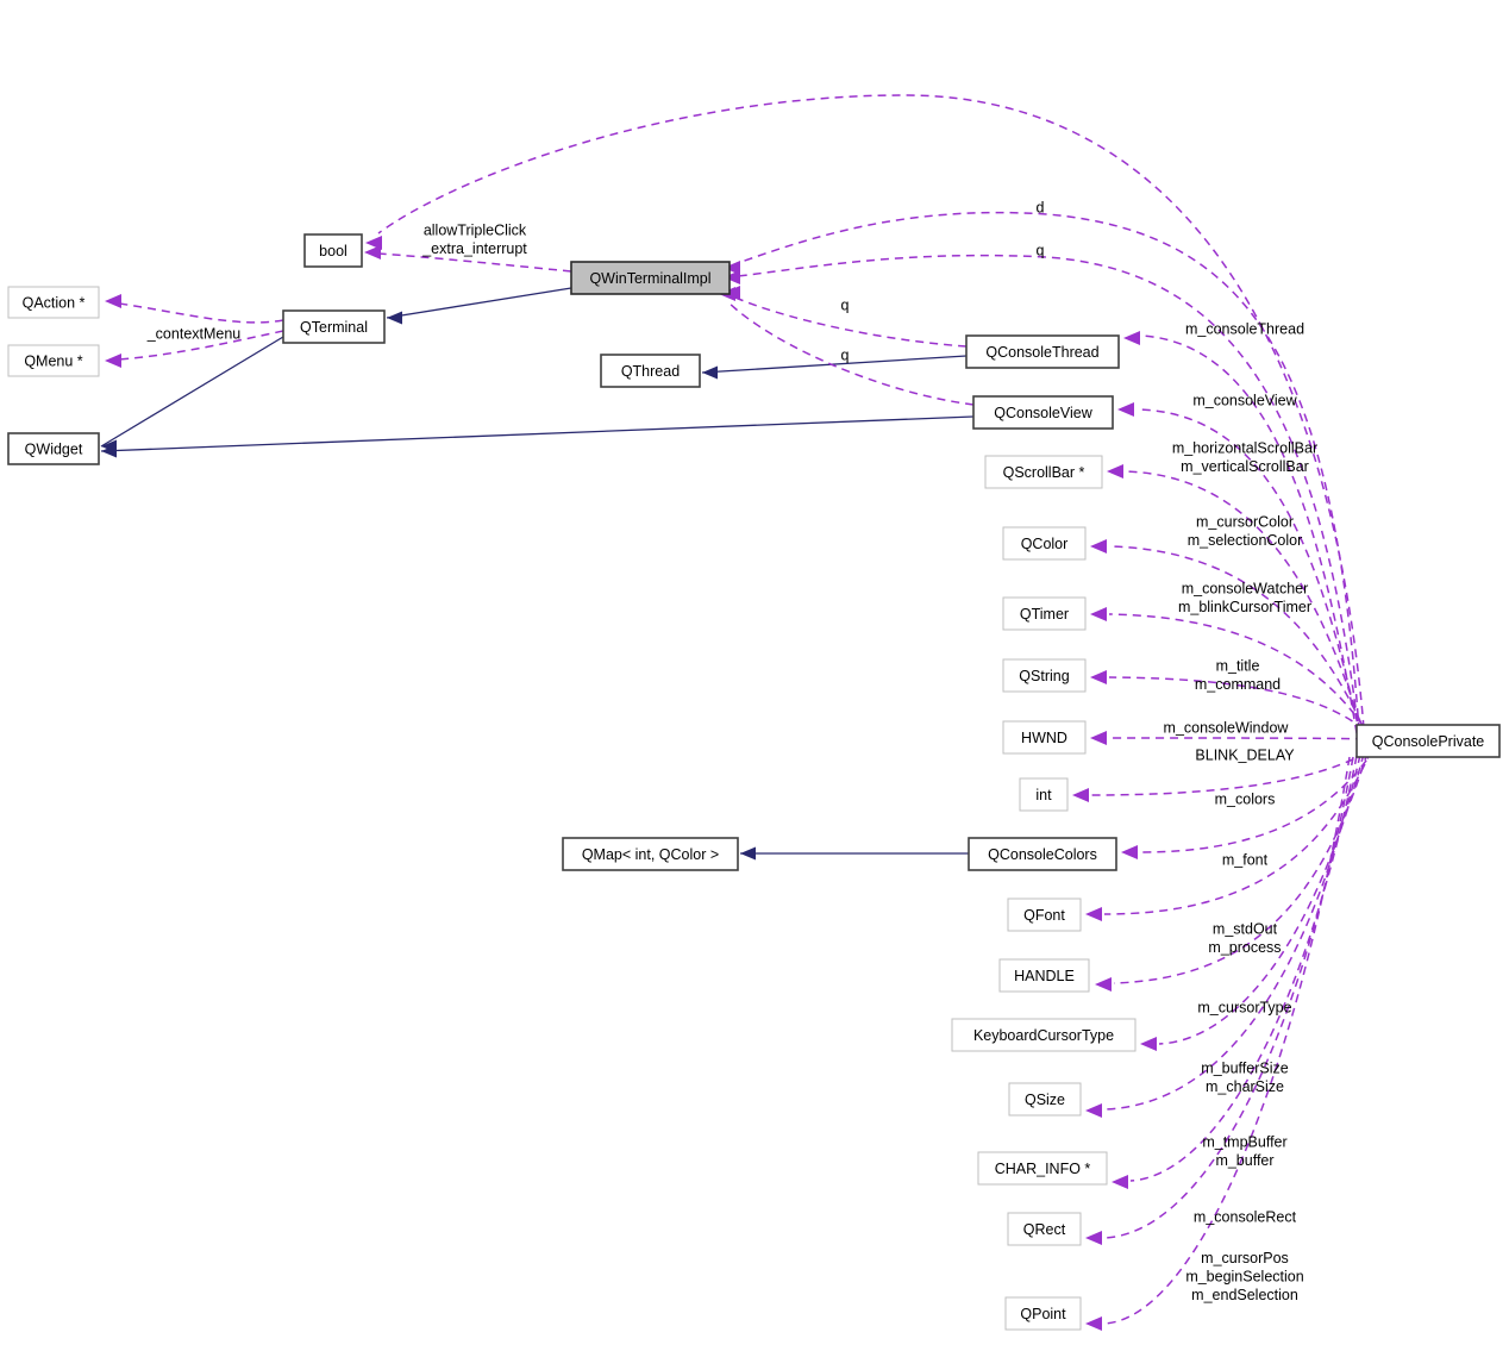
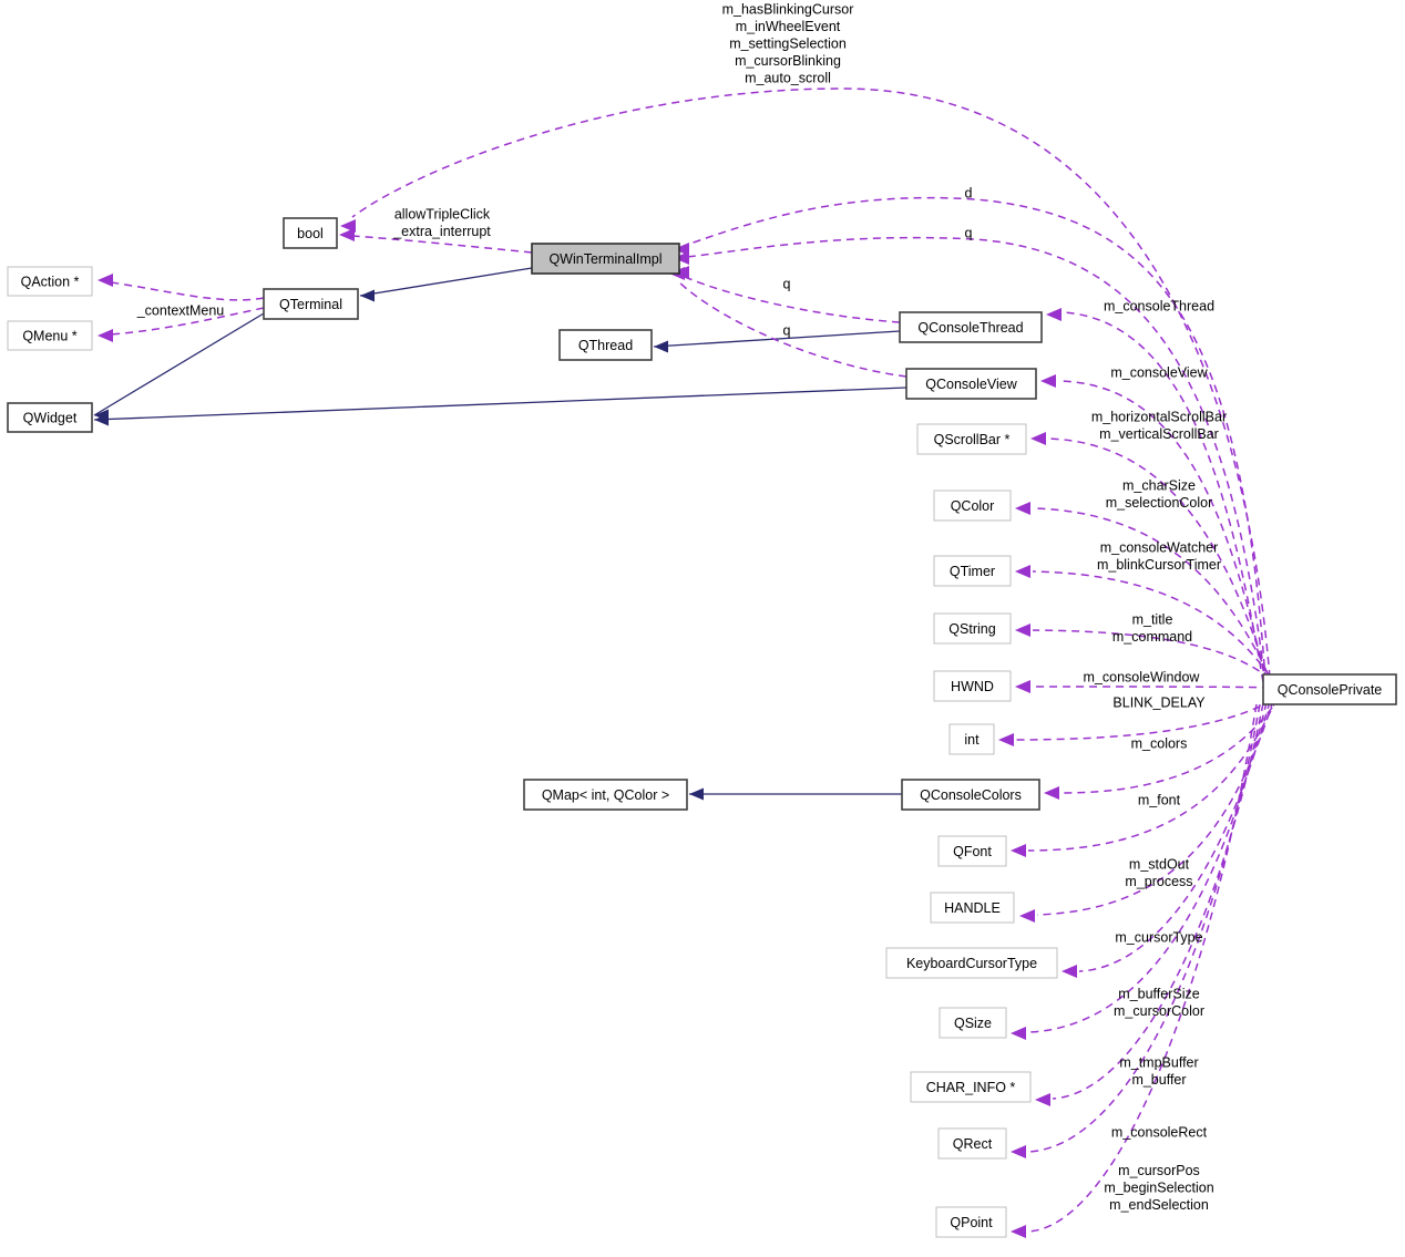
  QAction *
  QMenu *
  QWidget
  bool
  QTerminal
  QWinTerminalImpl
  QThread
  QConsoleThread
  QConsoleView
  QScrollBar *
  QColor
  QTimer
  QString
  HWND
  int
  QMap< int, QColor >
  QConsoleColors
  QFont
  HANDLE
  KeyboardCursorType
  QSize
  CHAR_INFO *
  QRect
  QPoint
  QConsolePrivate
+ m_hasBlinkingCursor
+ m_inWheelEvent
+ m_settingSelection
+ m_cursorBlinking
+ m_auto_scroll
  _contextMenu
  allowTripleClick
  _extra_interrupt
  d
  q
  q
  q
  m_consoleThread
  m_consoleView
  m_horizontalScrollBar
  m_verticalScrollBar
- m_cursorColor
+ m_charSize
  m_selectionColor
  m_consoleWatcher
  m_blinkCursorTimer
  m_title
  m_command
  m_consoleWindow
  BLINK_DELAY
  m_colors
  m_font
  m_stdOut
  m_process
  m_cursorType
  m_bufferSize
- m_charSize
+ m_cursorColor
  m_tmpBuffer
  m_buffer
  m_consoleRect
  m_cursorPos
  m_beginSelection
  m_endSelection
